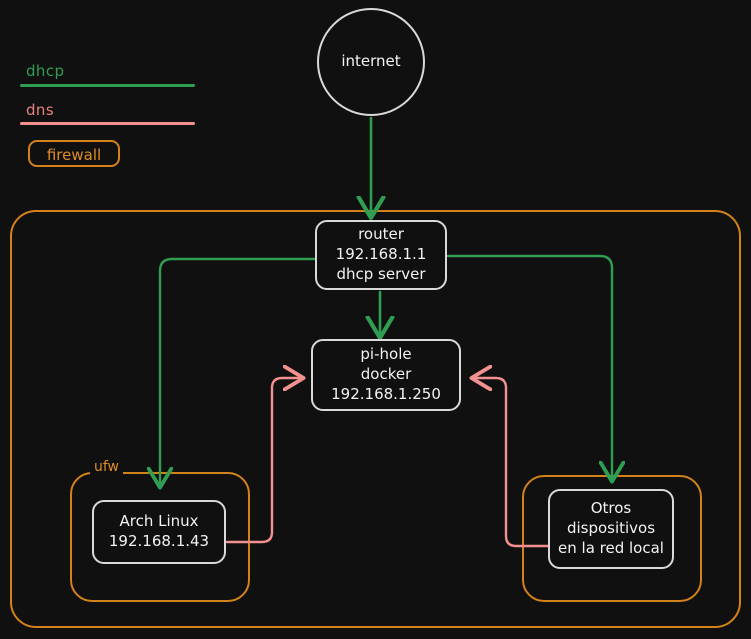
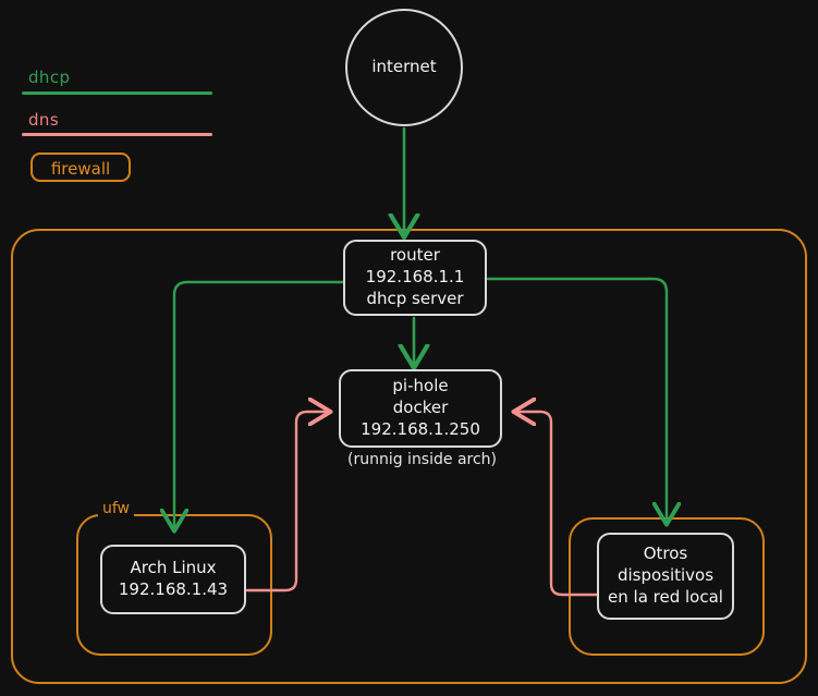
  dhcp
  dns
  firewall
  ufw
  internet
  router
  192.168.1.1
  dhcp server
  pi-hole
  docker
  192.168.1.250
+ (runnig inside arch)
  Arch Linux
  192.168.1.43
  Otros
  dispositivos
  en la red local
